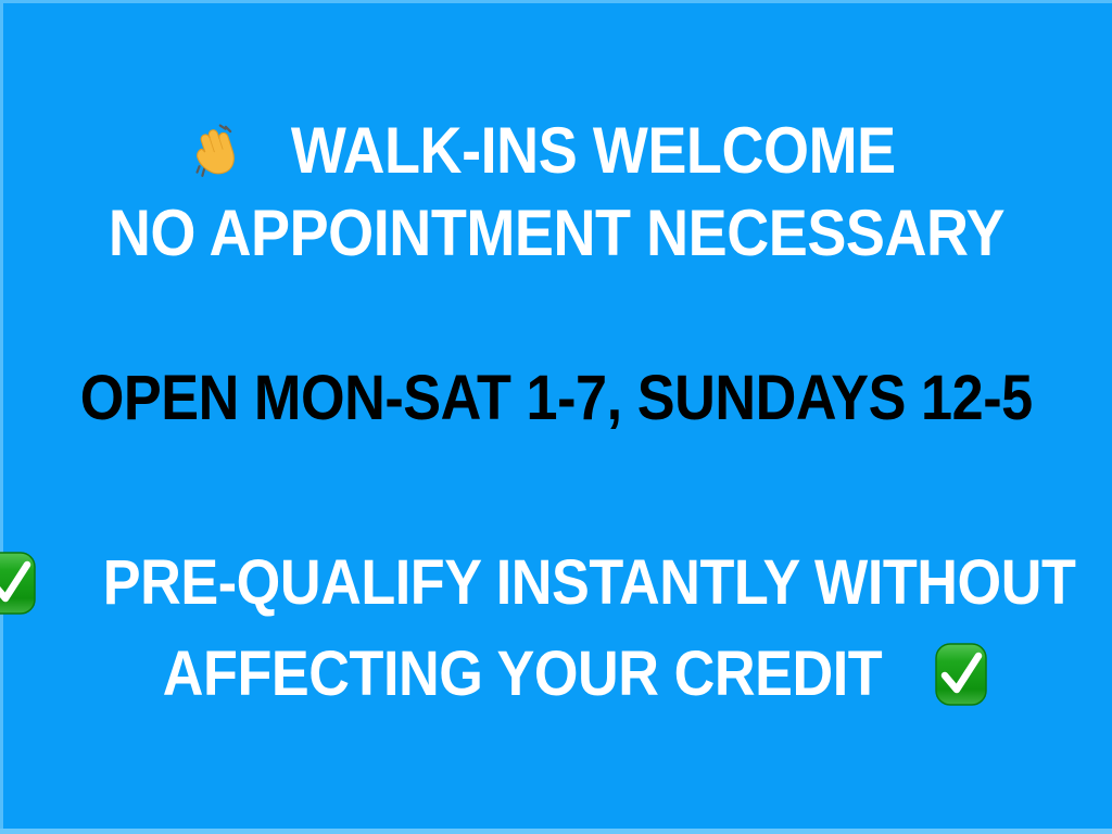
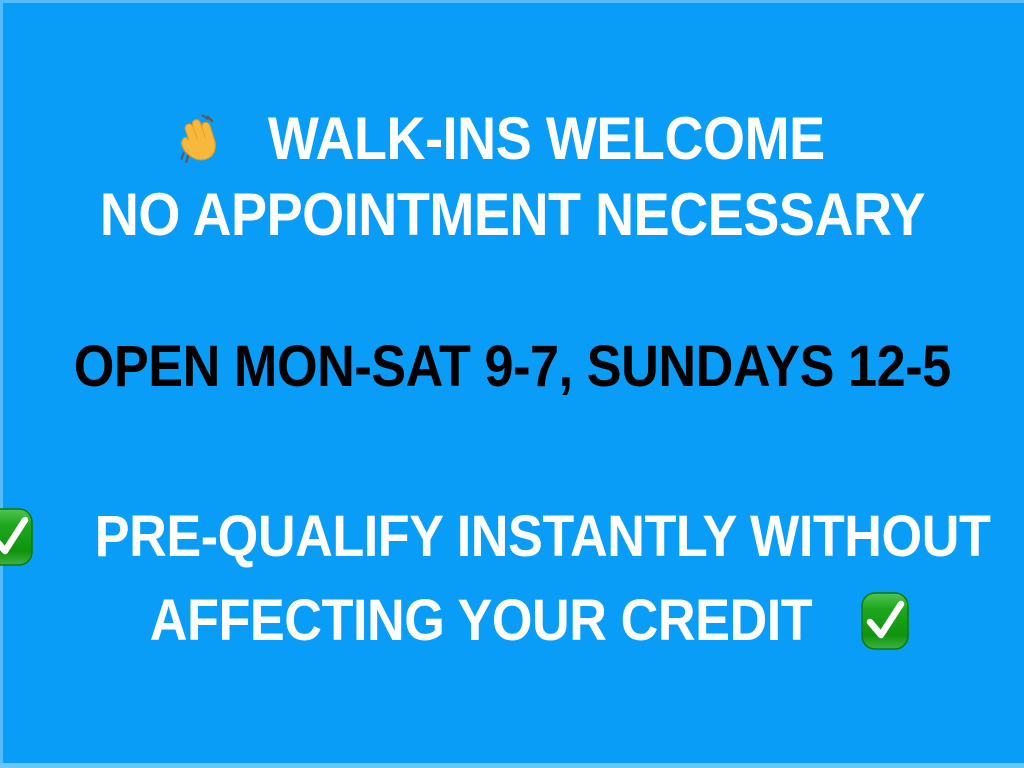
  WALK-INS WELCOME
  NO APPOINTMENT NECESSARY
- OPEN MON-SAT 1-7, SUNDAYS 12-5
+ OPEN MON-SAT 9-7, SUNDAYS 12-5
  PRE-QUALIFY INSTANTLY WITHOUT
  AFFECTING YOUR CREDIT
